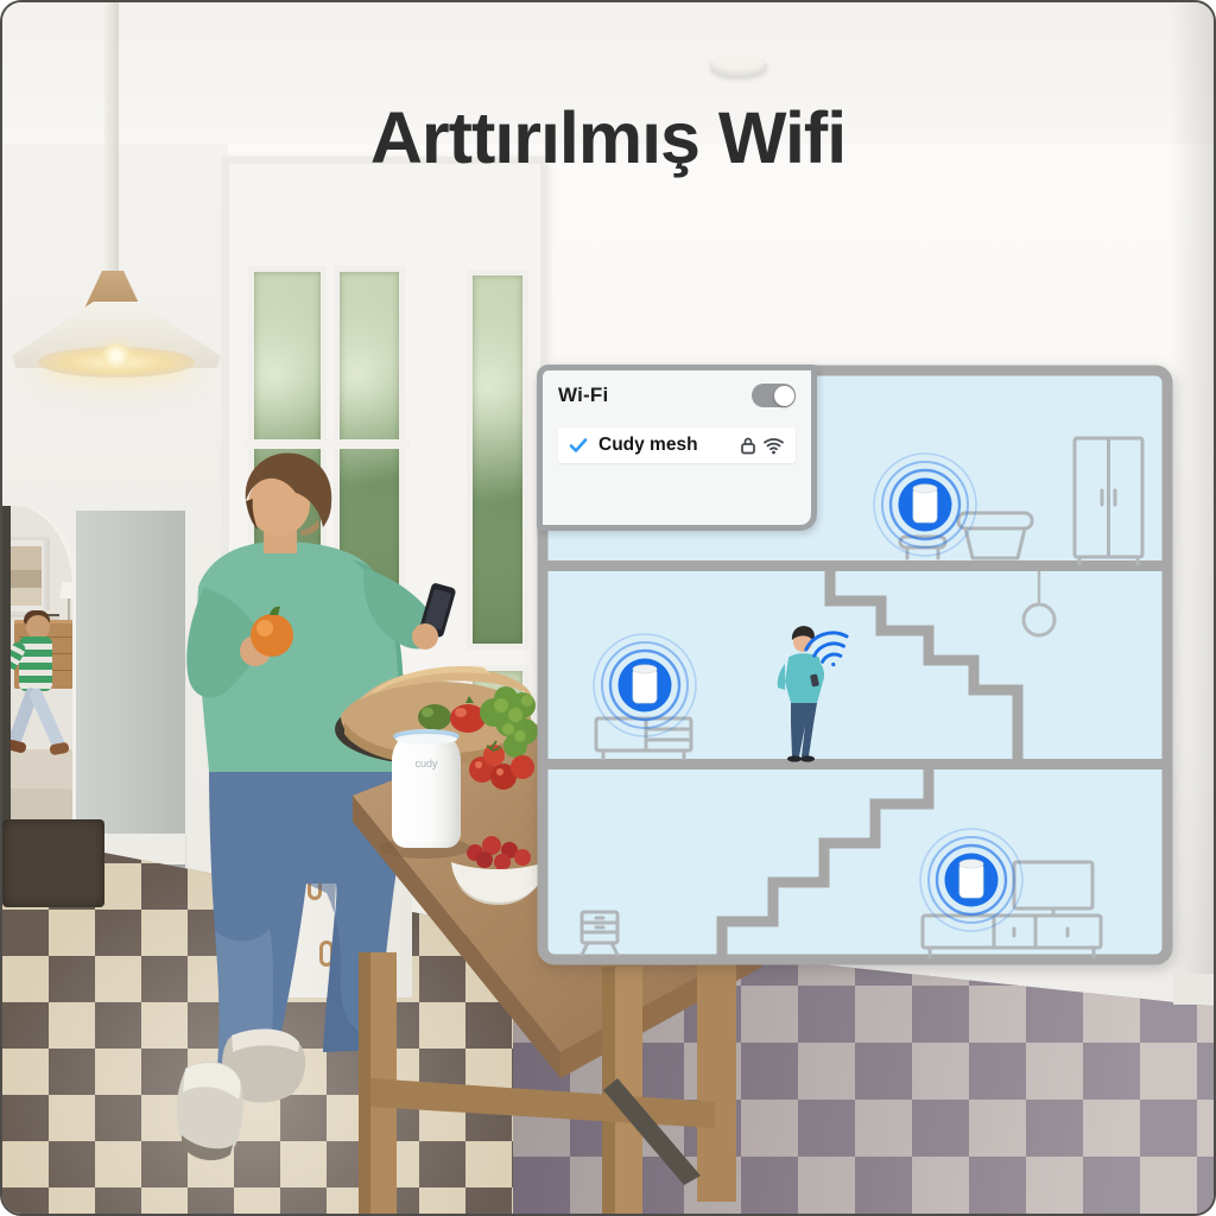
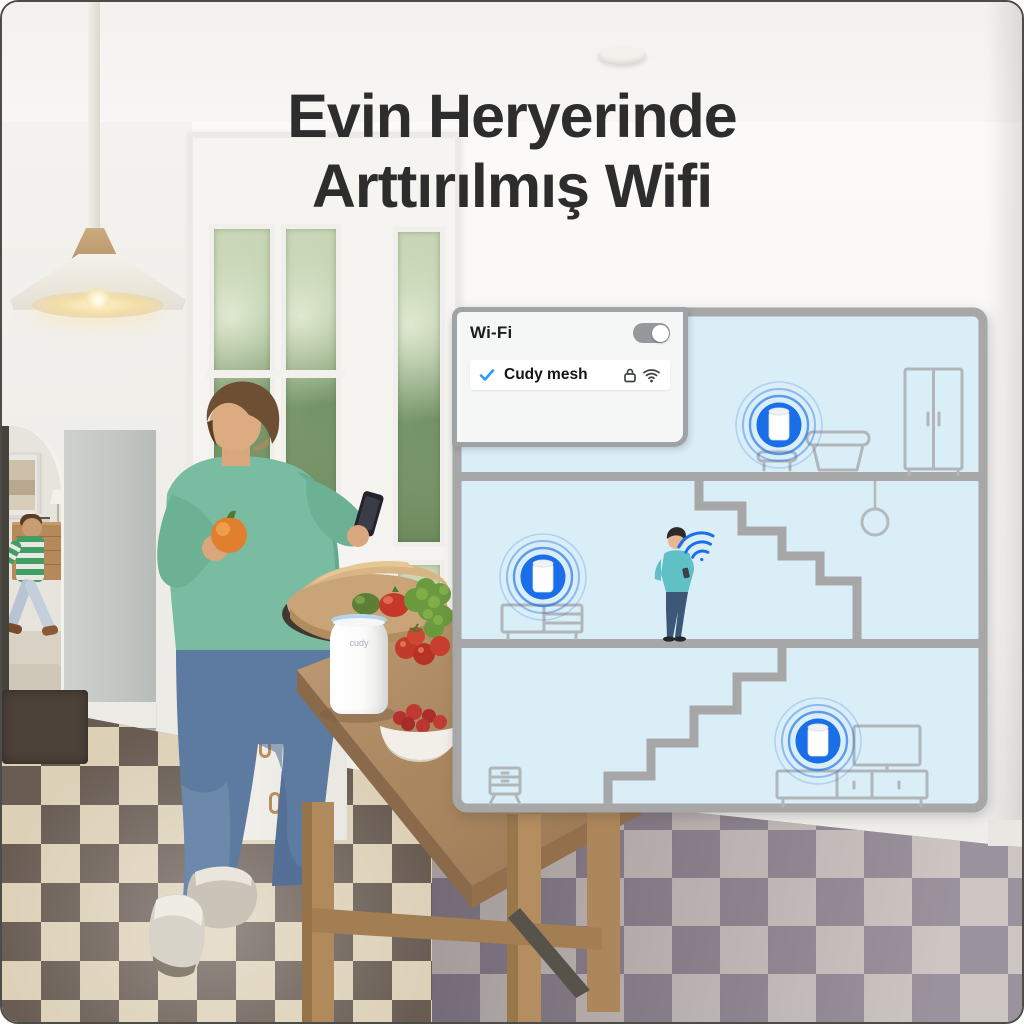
  cudy
+ Evin Heryerinde
  Arttırılmış Wifi
  Wi-Fi
  Cudy mesh
